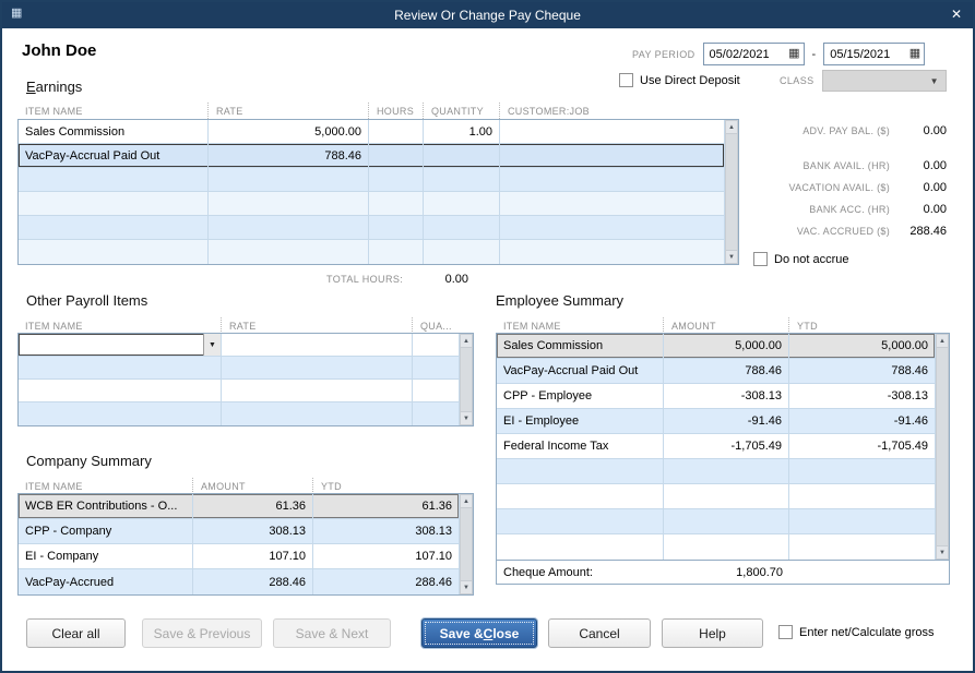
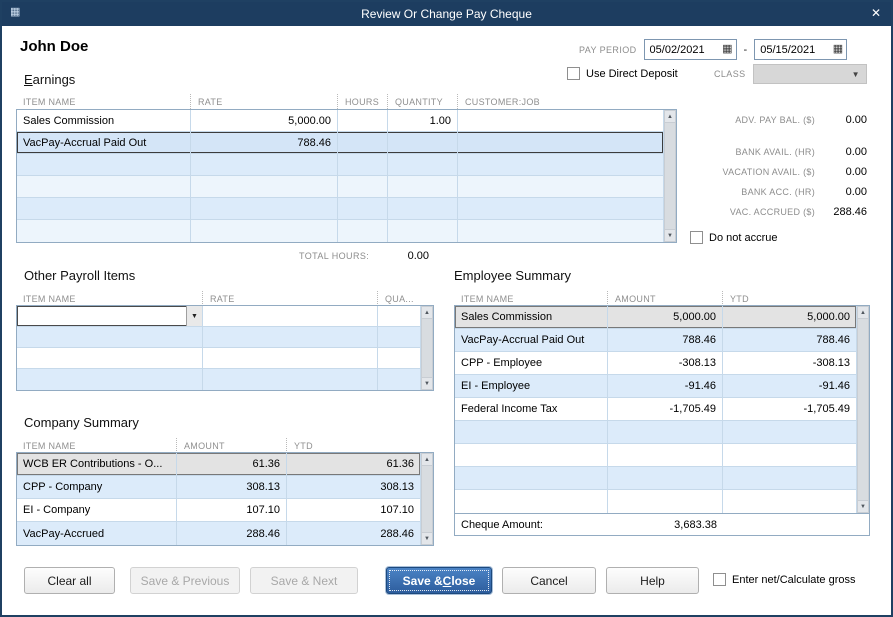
  ▦
  Review Or Change Pay Cheque
  ✕
  John Doe
  PAY PERIOD
  05/02/2021
  ▦
  -
  05/15/2021
  ▦
  Use Direct Deposit
  CLASS
  ▼
  Earnings
  ITEM NAME
  RATE
  HOURS
  QUANTITY
  CUSTOMER:JOB
  Sales Commission
  5,000.00
  1.00
  VacPay-Accrual Paid Out
  788.46
  TOTAL HOURS:
  0.00
  ADV. PAY BAL. ($)
  0.00
  BANK AVAIL. (HR)
  0.00
  VACATION AVAIL. ($)
  0.00
  BANK ACC. (HR)
  0.00
  VAC. ACCRUED ($)
  288.46
  Do not accrue
  Other Payroll Items
  ITEM NAME
  RATE
  QUA...
  Employee Summary
  ITEM NAME
  AMOUNT
  YTD
  Sales Commission
  5,000.00
  5,000.00
  VacPay-Accrual Paid Out
  788.46
  788.46
  CPP - Employee
  -308.13
  -308.13
  EI - Employee
  -91.46
  -91.46
  Federal Income Tax
  -1,705.49
  -1,705.49
  Cheque Amount:
- 1,800.70
+ 3,683.38
  Company Summary
  ITEM NAME
  AMOUNT
  YTD
  WCB ER Contributions - O...
  61.36
  61.36
  CPP - Company
  308.13
  308.13
  EI - Company
  107.10
  107.10
  VacPay-Accrued
  288.46
  288.46
  Clear all
  Save & Previous
  Save & Next
  Save &
  C
  lose
  Cancel
  Help
  Enter net/Calculate gross
